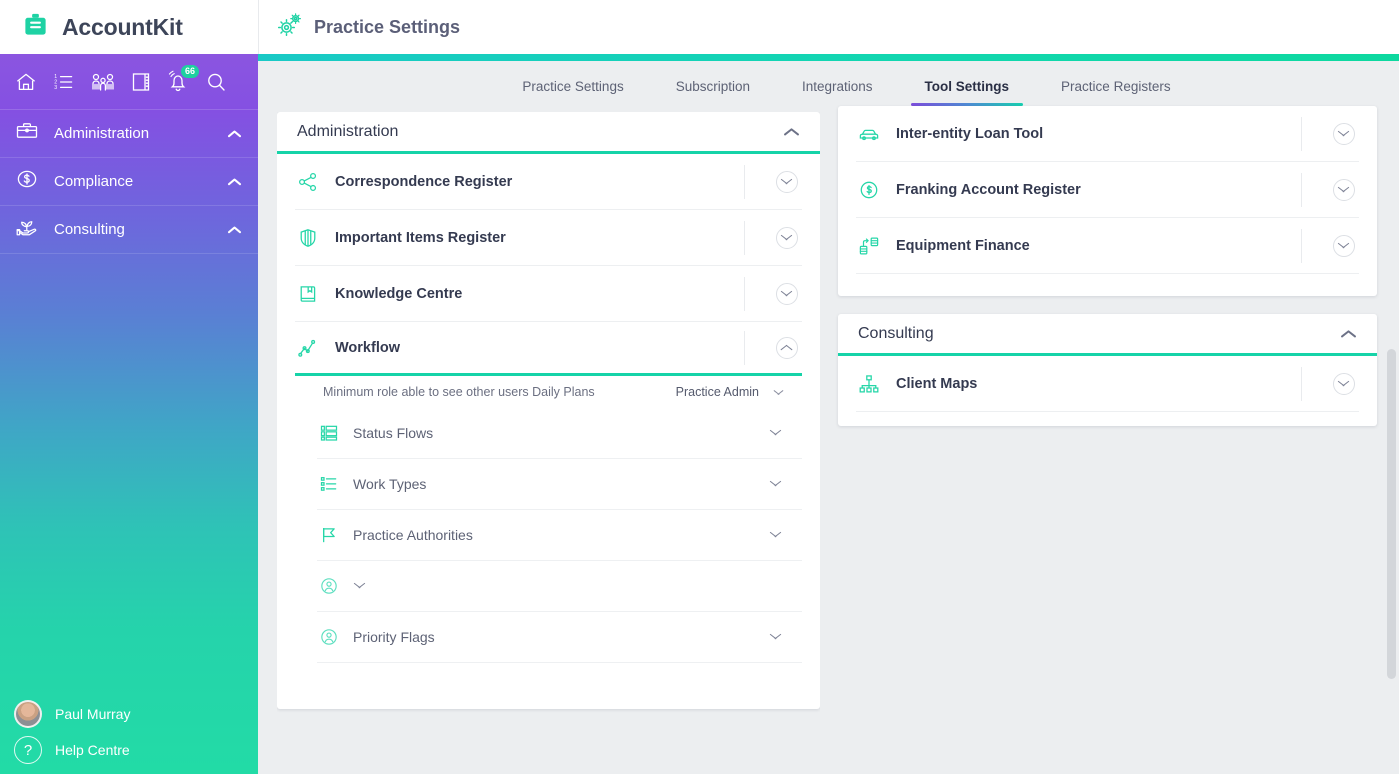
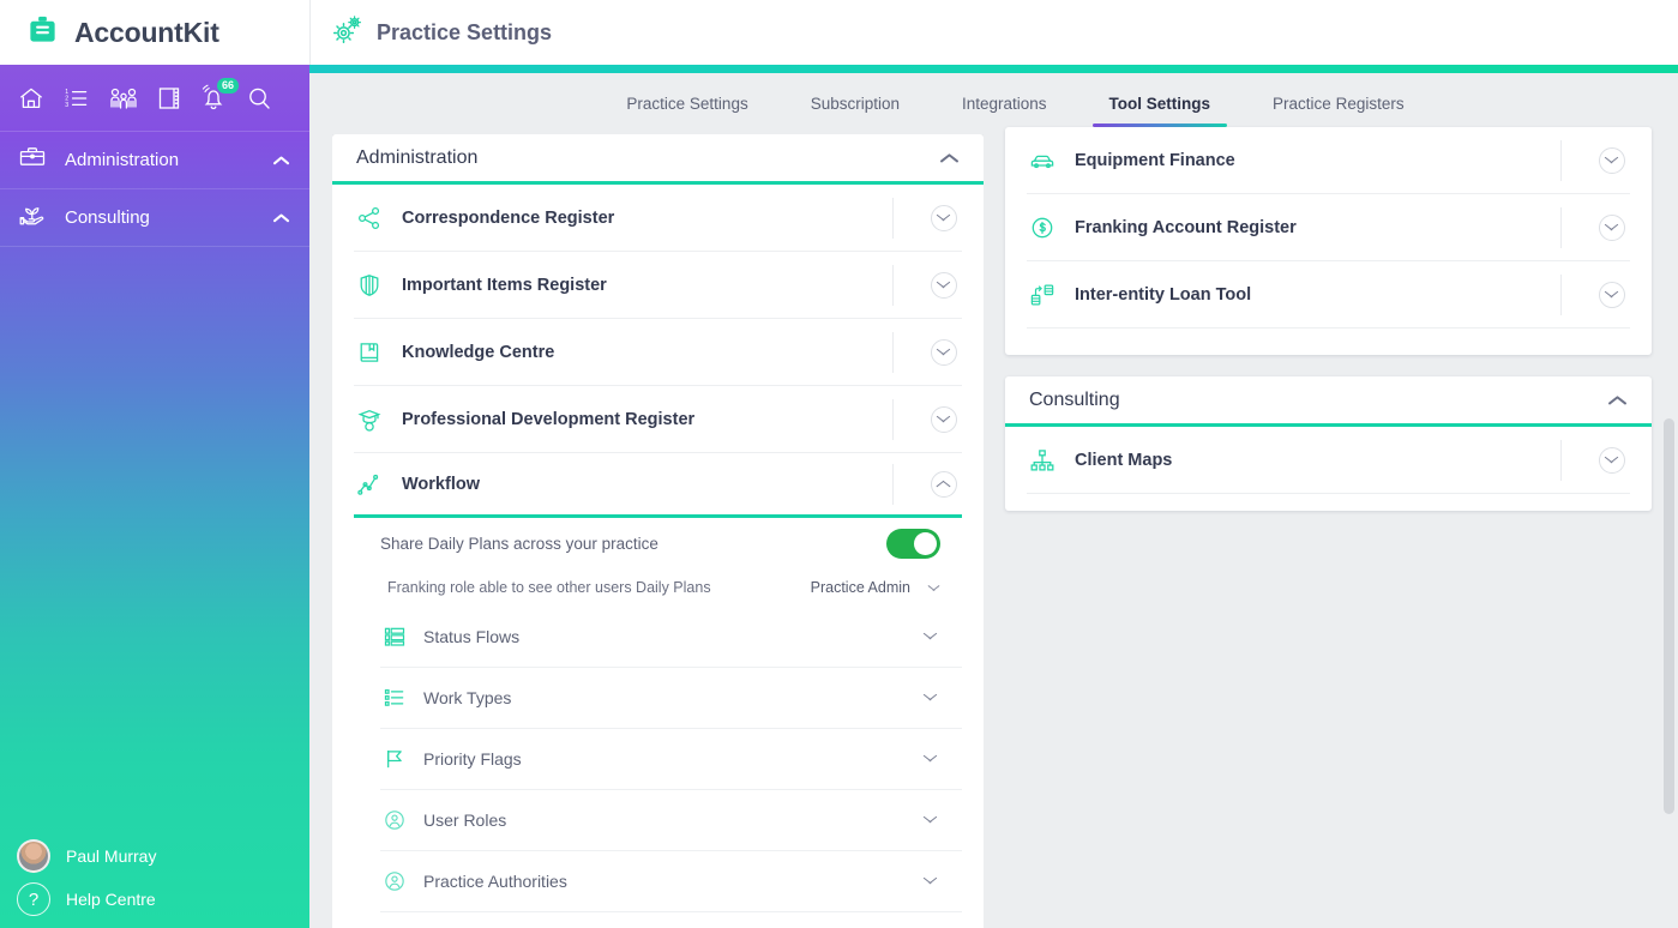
  AccountKit
  Practice Settings
  66
  Administration
- Compliance
  Consulting
  Paul Murray
  ?
  Help Centre
  Practice Settings
  Subscription
  Integrations
  Tool Settings
  Practice Registers
  Administration
  Correspondence Register
  Important Items Register
  Knowledge Centre
+ Professional Development Register
  Workflow
+ Share Daily Plans across your practice
- Minimum role able to see other users Daily Plans
+ Franking role able to see other users Daily Plans
  Practice Admin
  Status Flows
  Work Types
- Practice Authorities
+ Priority Flags
+ User Roles
- Priority Flags
+ Practice Authorities
- Inter-entity Loan Tool
+ Equipment Finance
  Franking Account Register
- Equipment Finance
+ Inter-entity Loan Tool
  Consulting
  Client Maps
